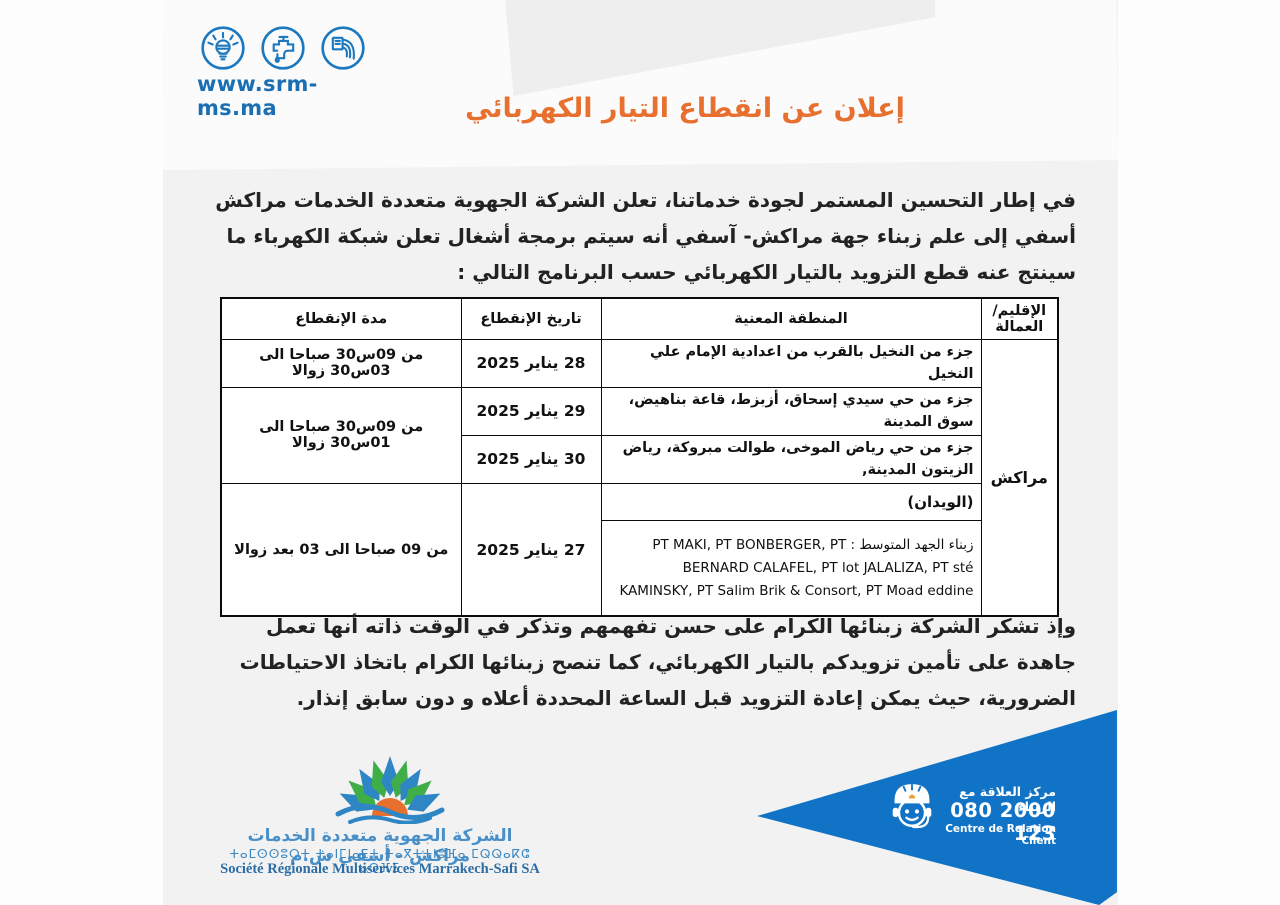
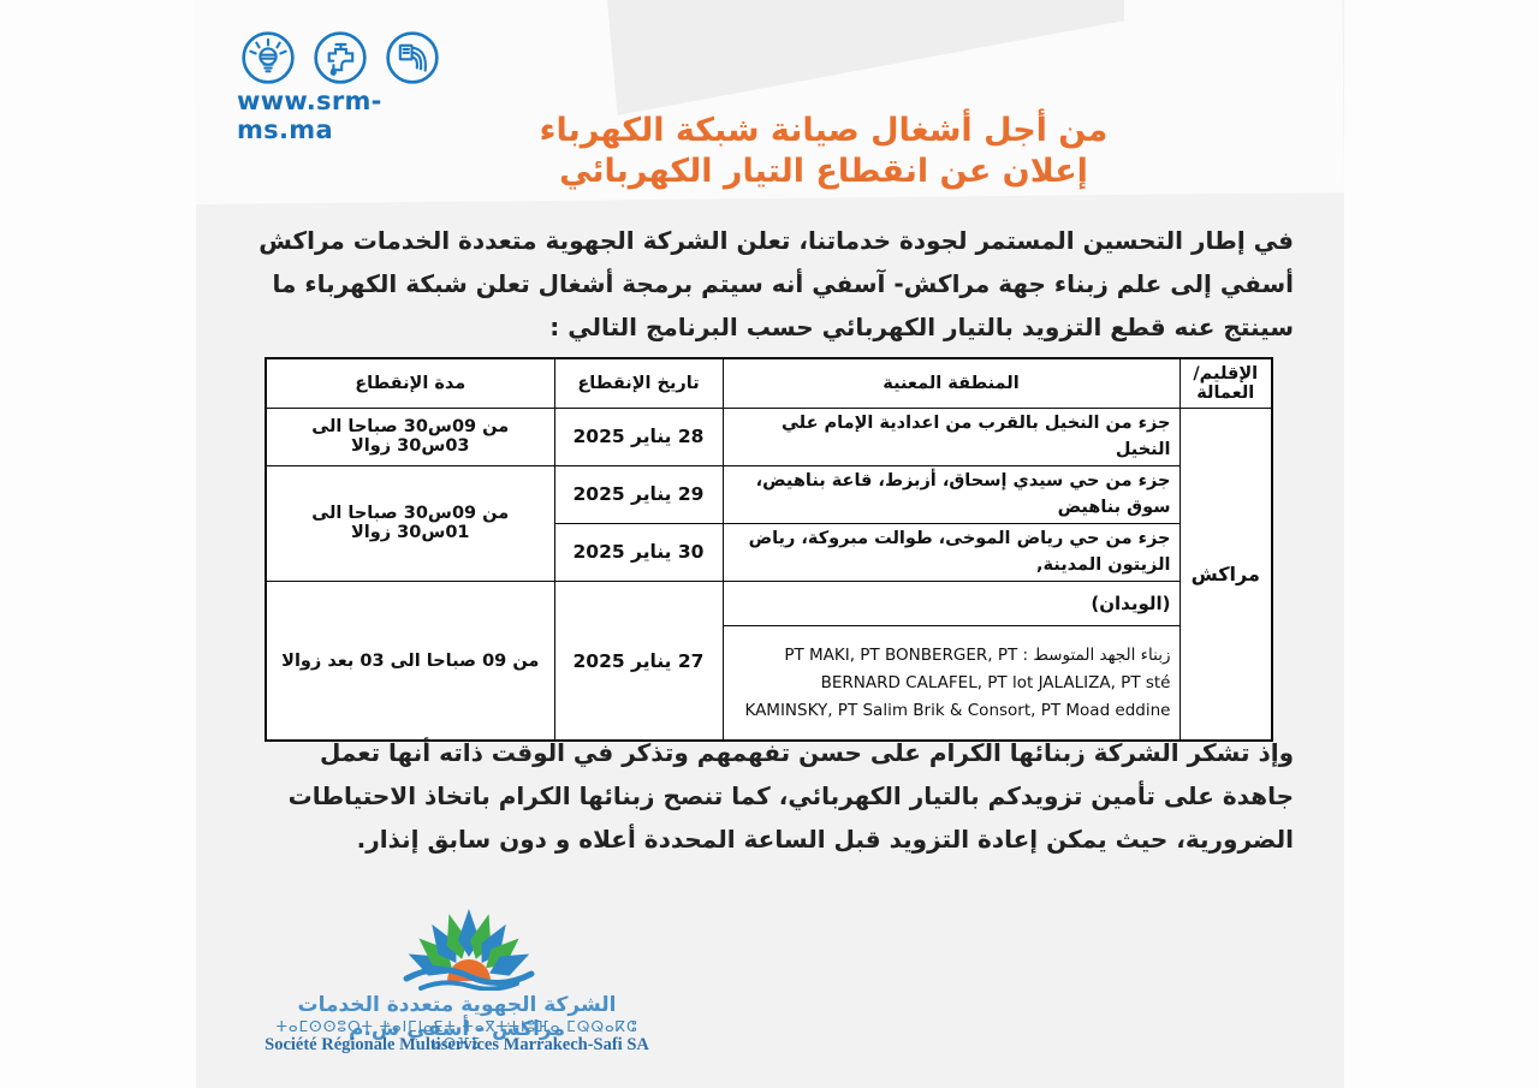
  www.srm-ms.ma
+ من أجل أشغال صيانة شبكة الكهرباء
  إعلان عن انقطاع التيار الكهربائي
  في إطار التحسين المستمر لجودة خدماتنا، تعلن الشركة الجهوية متعددة الخدمات مراكش أسفي إلى علم زبناء جهة مراكش- آسفي أنه سيتم برمجة أشغال تعلن شبكة الكهرباء ما سينتج عنه قطع التزويد بالتيار الكهربائي حسب البرنامج التالي :
  الإقليم/العمالة	المنطقة المعنية	تاريخ الإنقطاع	مدة الإنقطاع
  مراكش	جزء من النخيل بالقرب من اعدادية الإمام علي النخيل	28 يناير 2025	من 09س30 صباحا الى 03س30 زوالا
- جزء من حي سيدي إسحاق، أزبزط، قاعة بناهيض، سوق المدينة	29 يناير 2025	من 09س30 صباحا الى 01س30 زوالا
+ جزء من حي سيدي إسحاق، أزبزط، قاعة بناهيض، سوق بناهيض	29 يناير 2025	من 09س30 صباحا الى 01س30 زوالا
  جزء من حي رياض الموخى، طوالت مبروكة، رياض الزيتون المدينة,	30 يناير 2025
  (الويدان)	27 يناير 2025	من 09 صباحا الى 03 بعد زوالا
  زبناء الجهد المتوسط : PT MAKI, PT BONBERGER, PT BERNARD CALAFEL, PT lot JALALIZA, PT sté KAMINSKY, PT Salim Brik & Consort, PT Moad eddine
  وإذ تشكر الشركة زبنائها الكرام على حسن تفهمهم وتذكر في الوقت ذاته أنها تعمل جاهدة على تأمين تزويدكم بالتيار الكهربائي، كما تنصح زبنائها الكرام باتخاذ الاحتياطات الضرورية، حيث يمكن إعادة التزويد قبل الساعة المحددة أعلاه و دون سابق إنذار.
  الشركة الجهوية متعددة الخدمات مراكش - أسفي ش.م
  ⵜⴰⵎⵙⵙⵓⵔⵜ ⵜⴰⵏⵎⵏⴰⴹⵜ ⵜⴰⴳⵜⵜⵏⵓⴼⴰ ⵎⵕⵕⴰⴽⵛ ⴰⵙⴼⵉ
  Société Régionale Multiservices Marrakech-Safi SA
- مركز العلاقة مع الزبناء
- 080 2000 123
- Centre de Relation Client
